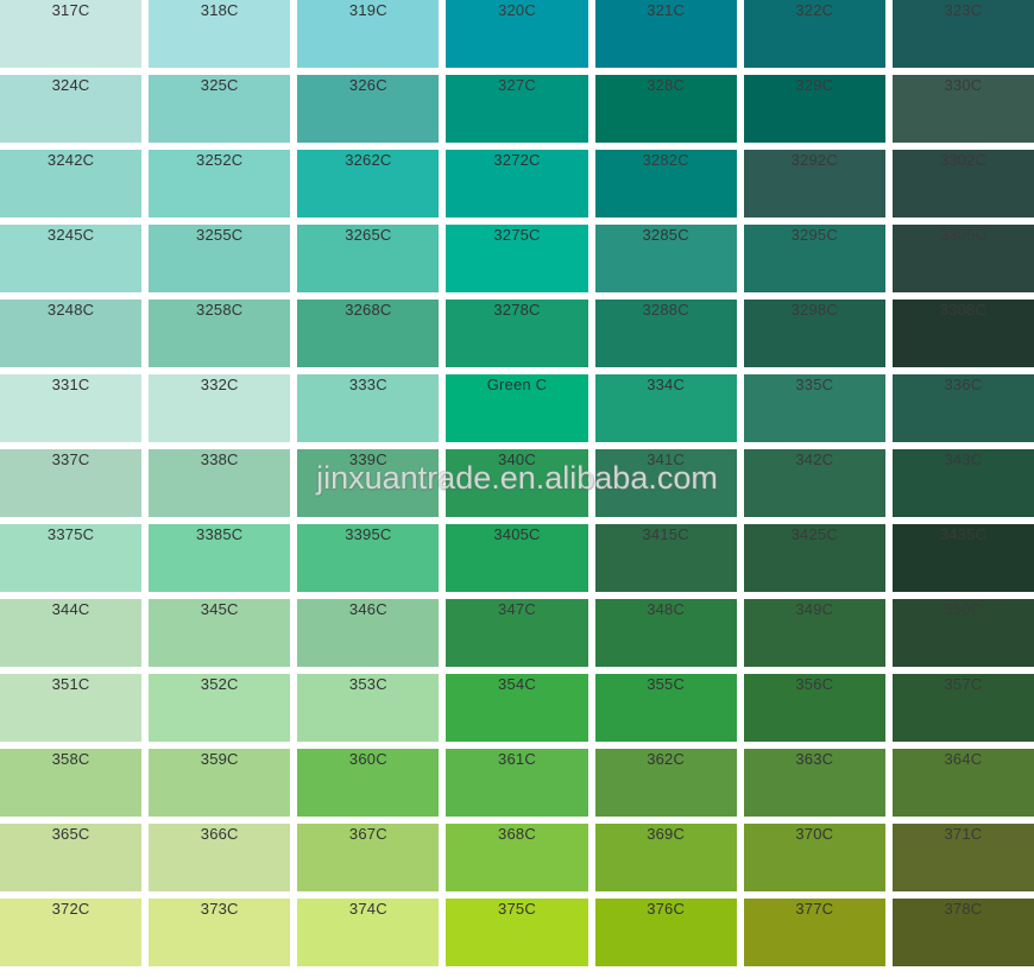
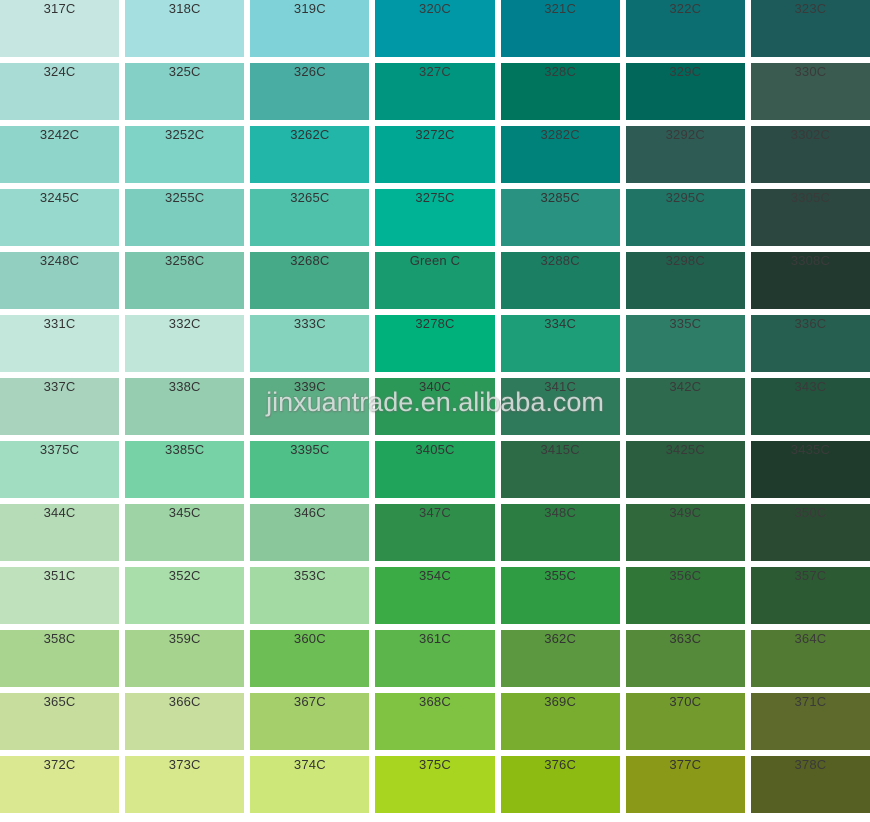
  317C
  318C
  319C
  320C
  321C
  322C
  323C
  324C
  325C
  326C
  327C
  328C
  329C
  330C
  3242C
  3252C
  3262C
  3272C
  3282C
  3292C
  3245C
  3255C
  3265C
  3275C
  3285C
  3295C
  3248C
  3258C
  3268C
- 3278C
+ Green C
  3288C
  3298C
  3308C
  331C
  332C
  333C
- Green C
+ 3278C
  334C
  335C
  336C
  337C
  338C
  339C
  340C
  341C
  342C
  343C
  3375C
  3385C
  3395C
  3405C
  3415C
  3425C
  3435C
  344C
  345C
  346C
  347C
  348C
  349C
  351C
  352C
  353C
  354C
  355C
  356C
  357C
  358C
  359C
  360C
  361C
  362C
  363C
  364C
  365C
  366C
  367C
  368C
  369C
  370C
  371C
  372C
  373C
  374C
  375C
  376C
  377C
  378C
  jinxuantrade.en.alibaba.com
